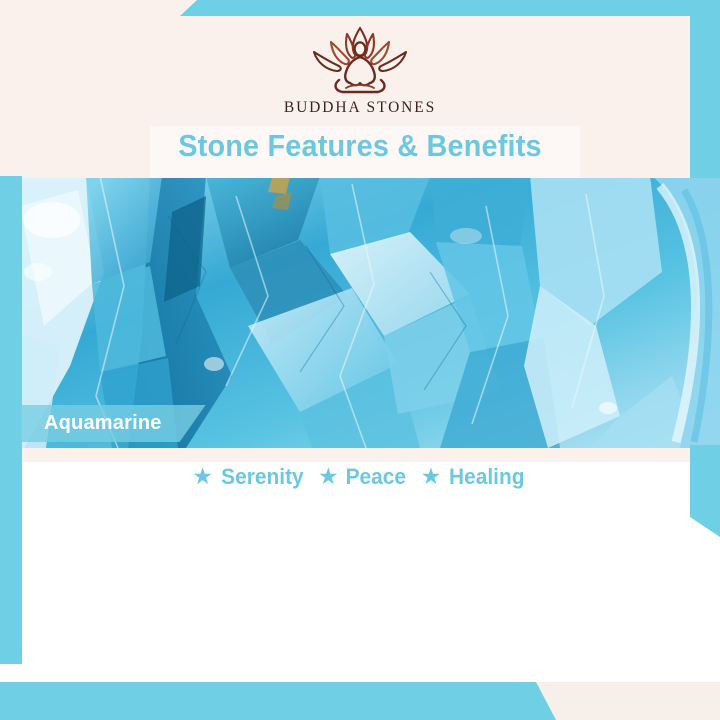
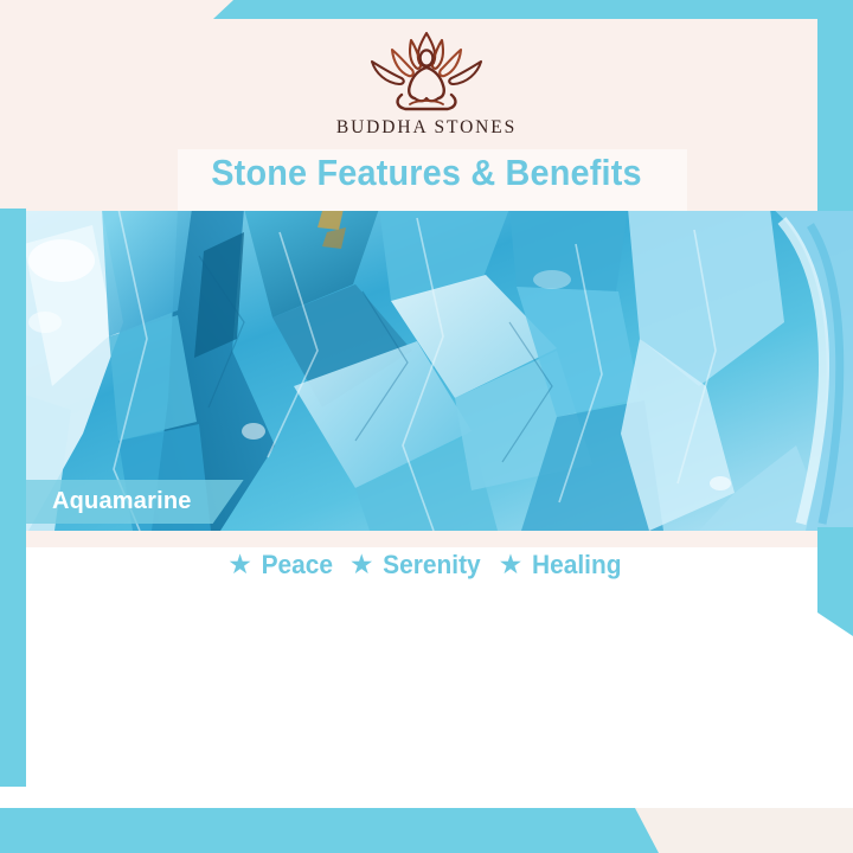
  BUDDHA STONES
  Stone Features & Benefits
  Aquamarine
  ★
- Serenity
+ Peace
  ★
- Peace
+ Serenity
  ★
  Healing
